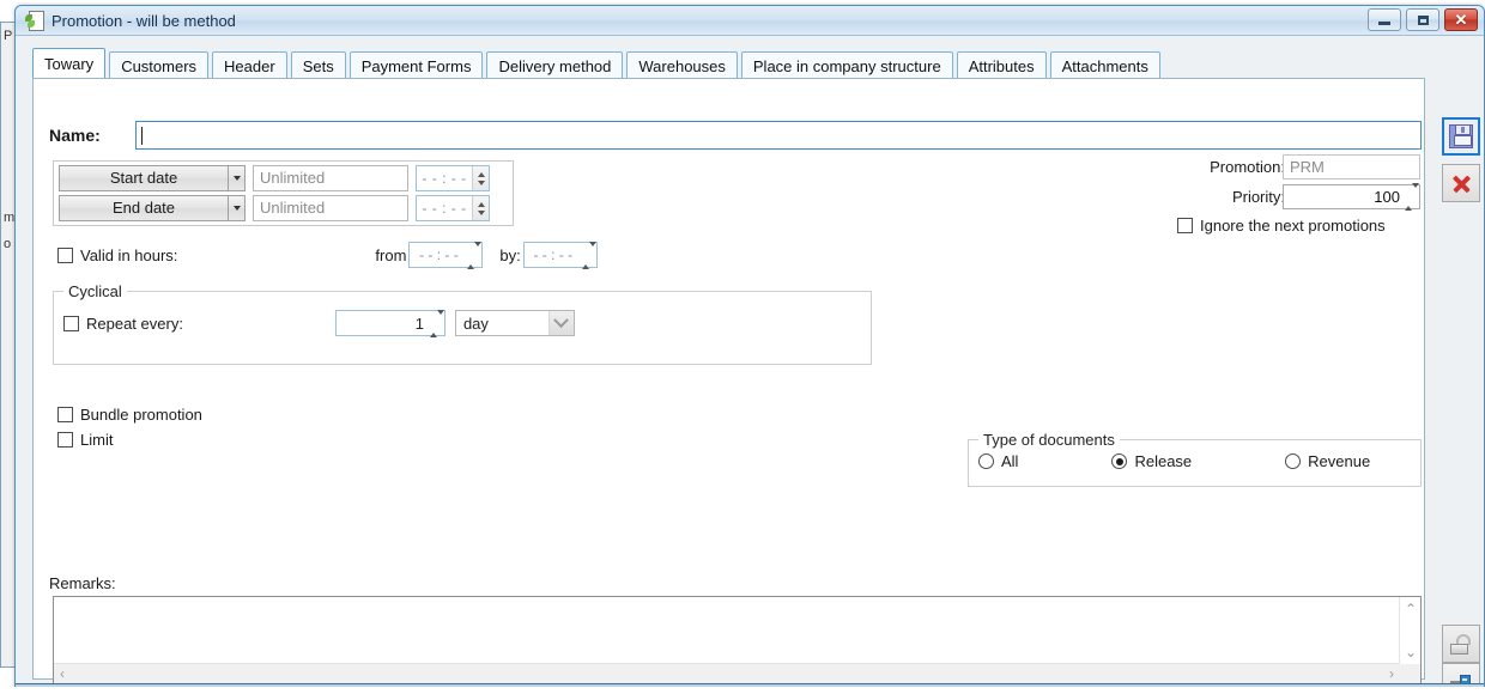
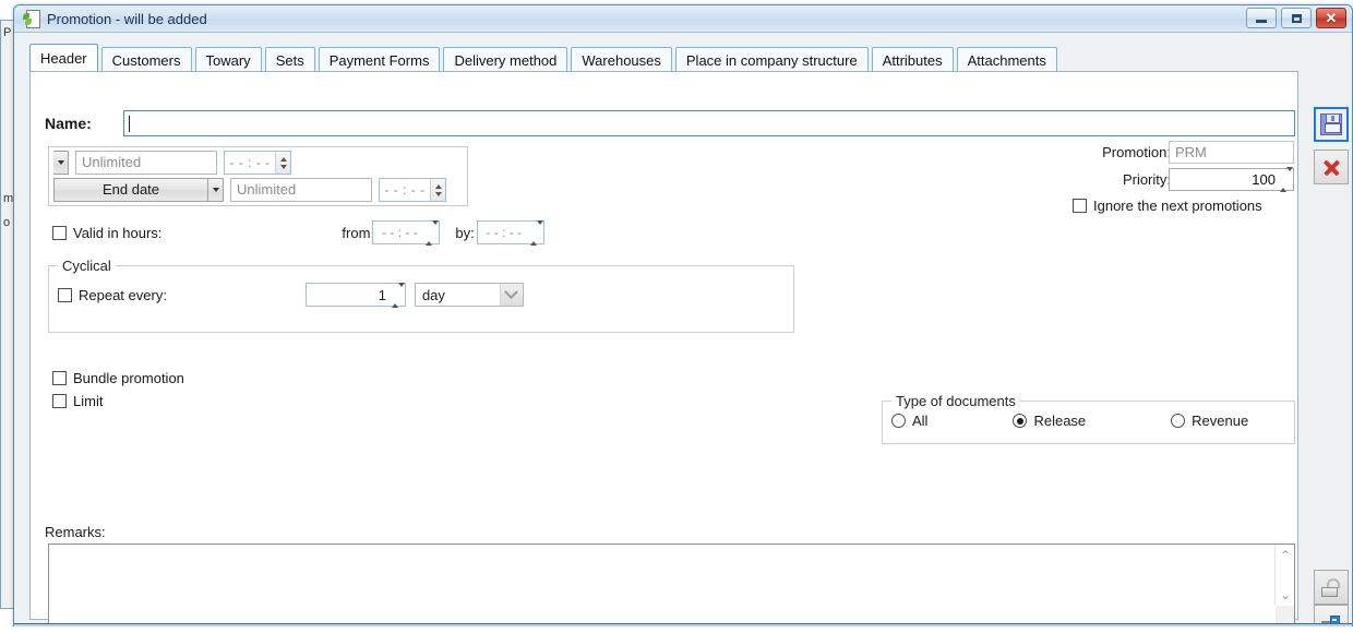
  P
  m
  o
- Promotion - will be method
+ Promotion - will be added
  ✕
- Towary
+ Header
  Customers
- Header
+ Towary
  Sets
  Payment Forms
  Delivery method
  Warehouses
  Place in company structure
  Attributes
  Attachments
  Name:
- Start date
  Unlimited
  - - : - -
  End date
  Unlimited
  - - : - -
  Valid in hours:
  from
  - - : - -
  by:
  - - : - -
  Cyclical
  Repeat every:
  1
  day
  Bundle promotion
  Limit
  Promotion
  PRM
  Priority
  100
  Ignore the next promotions
  Type of documents
  All
  Release
  Revenue
  Remarks:
  ⌃
  ⌄
- ‹
- ›
